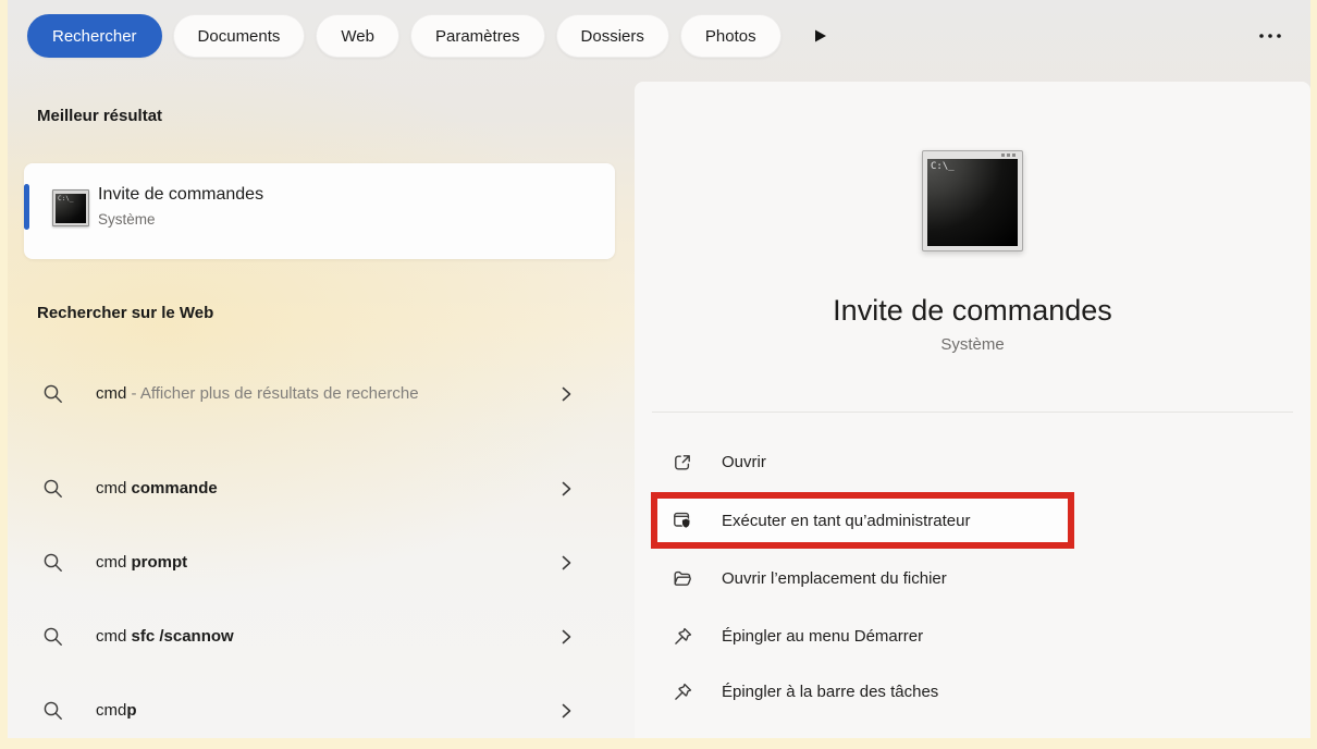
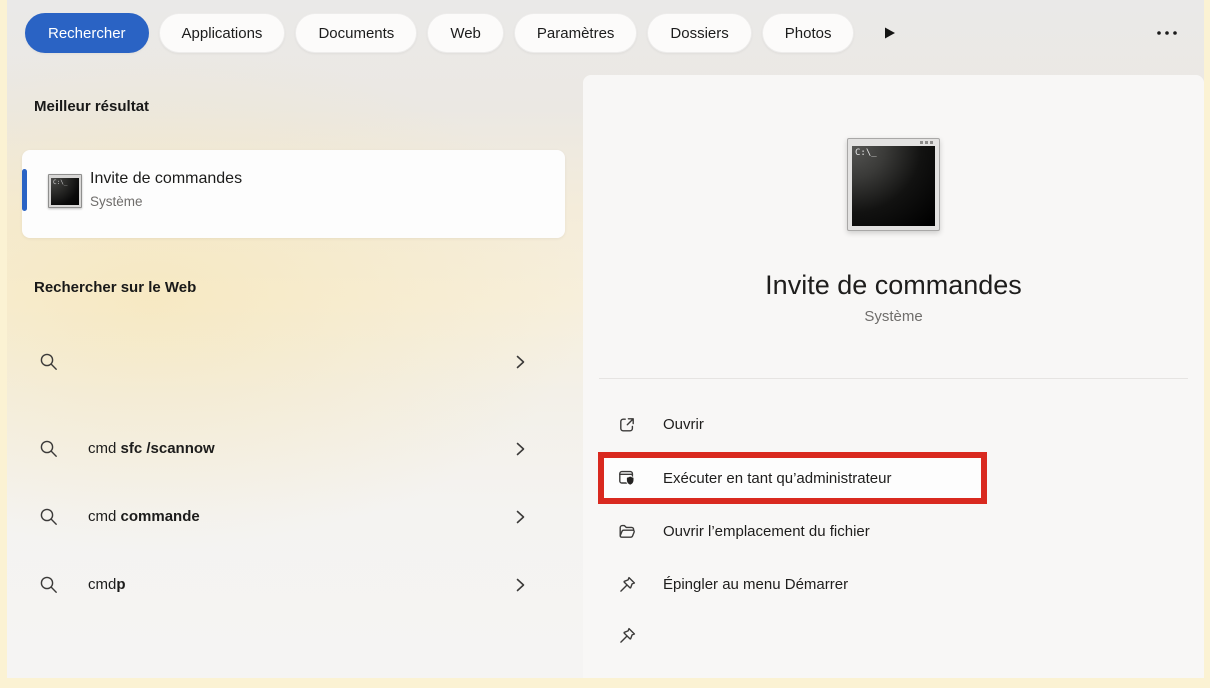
  Rechercher
+ Applications
  Documents
  Web
  Paramètres
  Dossiers
  Photos
  Meilleur résultat
  Invite de commandes
  Système
  Rechercher sur le Web
- cmd - Afficher plus de résultats de recherche
- cmd commande
+ cmd sfc /scannow
- cmd prompt
- cmd sfc /scannow
+ cmd commande
  cmdp
  C:\_
  Invite de commandes
  Système
  Ouvrir
  Exécuter en tant qu’administrateur
  Ouvrir l’emplacement du fichier
  Épingler au menu Démarrer
- Épingler à la barre des tâches
